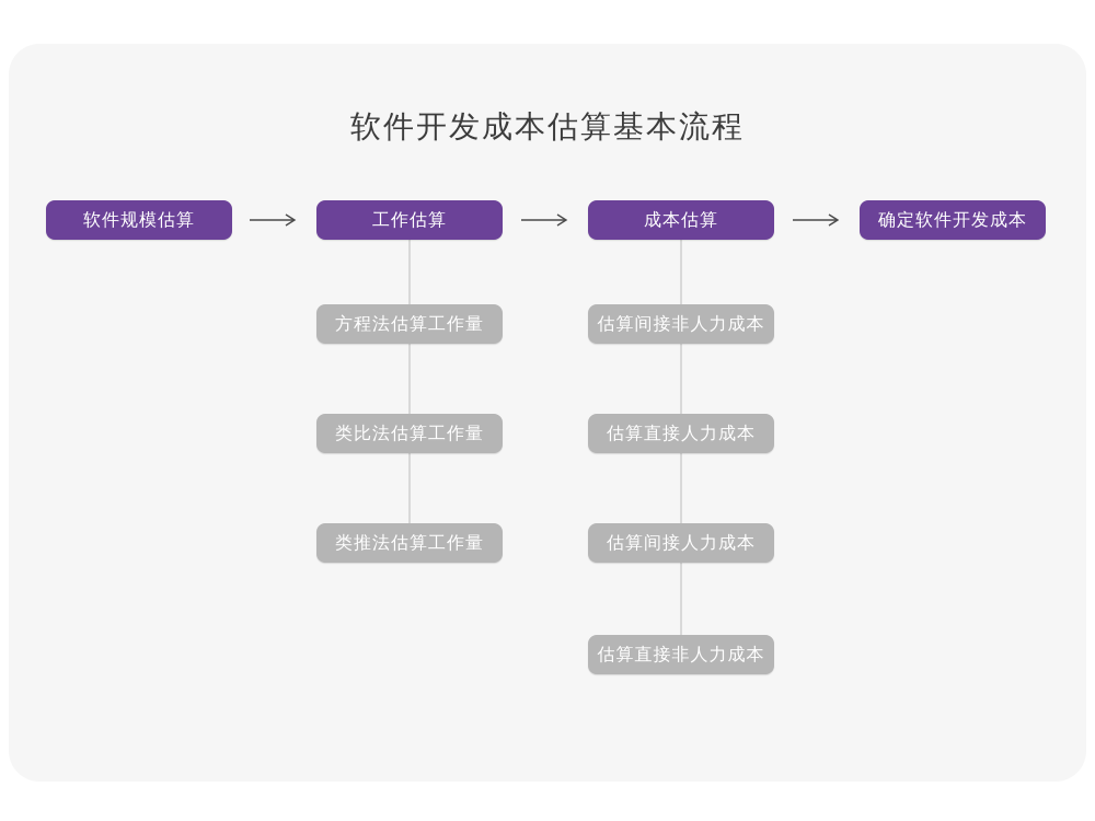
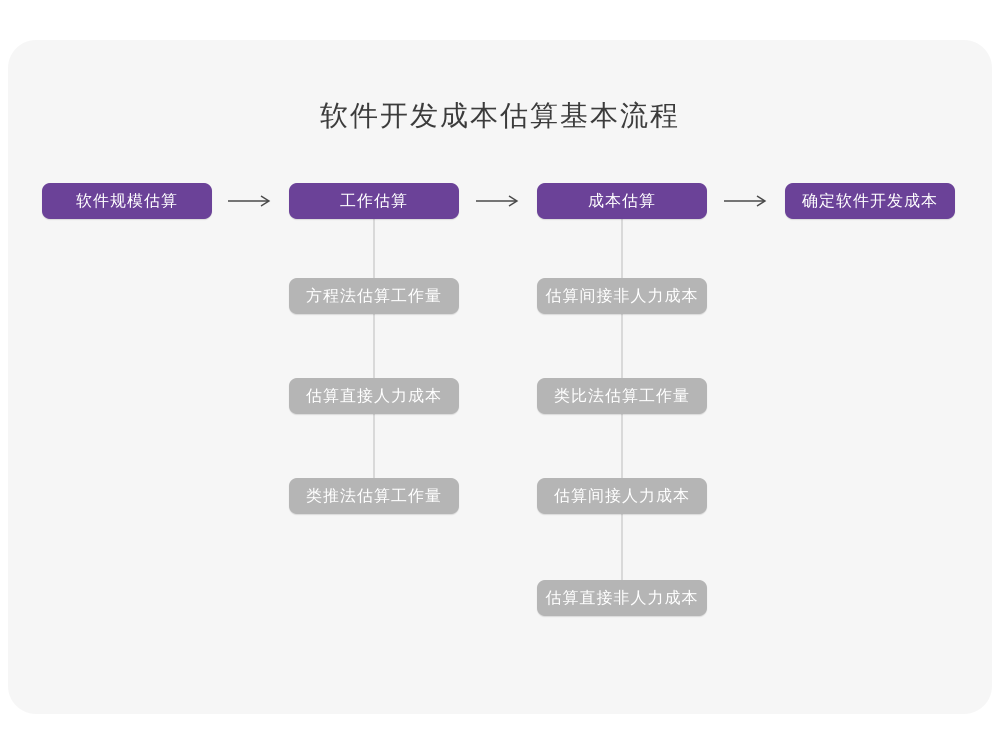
  软件开发成本估算基本流程
  软件规模估算
  工作估算
  成本估算
  确定软件开发成本
  方程法估算工作量
- 类比法估算工作量
+ 估算直接人力成本
  类推法估算工作量
  估算间接非人力成本
- 估算直接人力成本
+ 类比法估算工作量
  估算间接人力成本
  估算直接非人力成本
